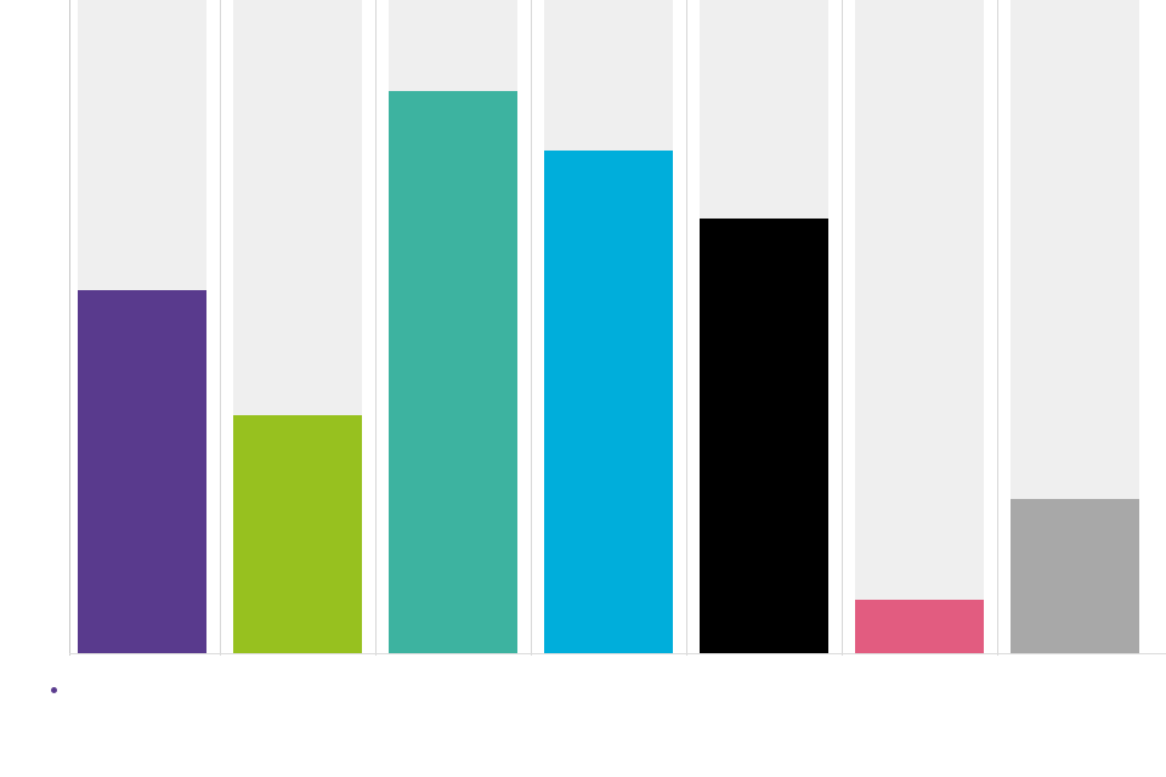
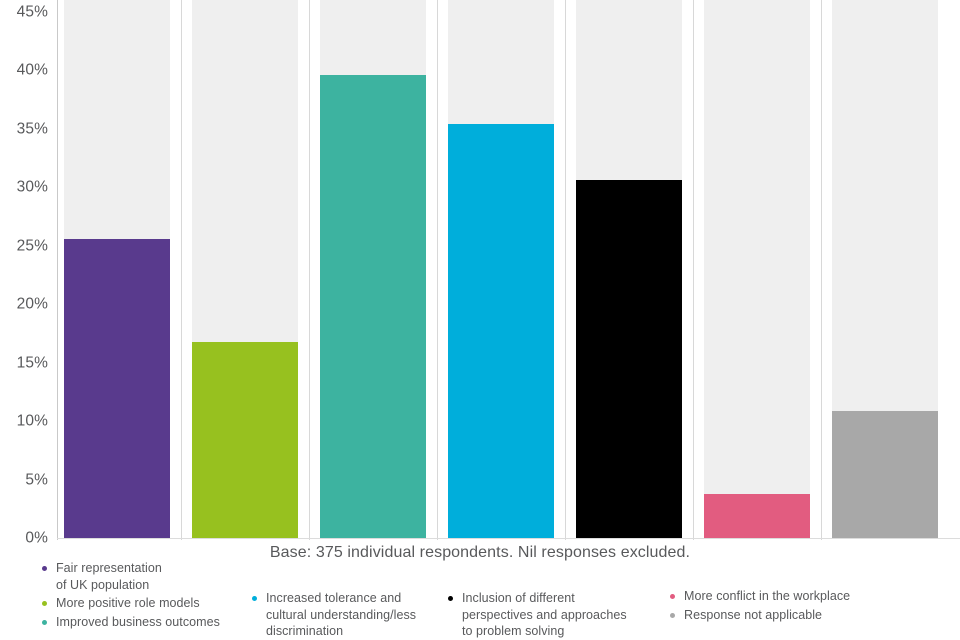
+ 0%
+ 5%
+ 10%
+ 15%
+ 20%
+ 25%
+ 30%
+ 35%
+ 40%
+ 45%
+ Base: 375 individual respondents. Nil responses excluded.
+ Fair representation
+ of UK population
+ More positive role models
+ Improved business outcomes
+ Increased tolerance and
+ cultural understanding/less
+ discrimination
+ Inclusion of different
+ perspectives and approaches
+ to problem solving
+ More conflict in the workplace
+ Response not applicable
